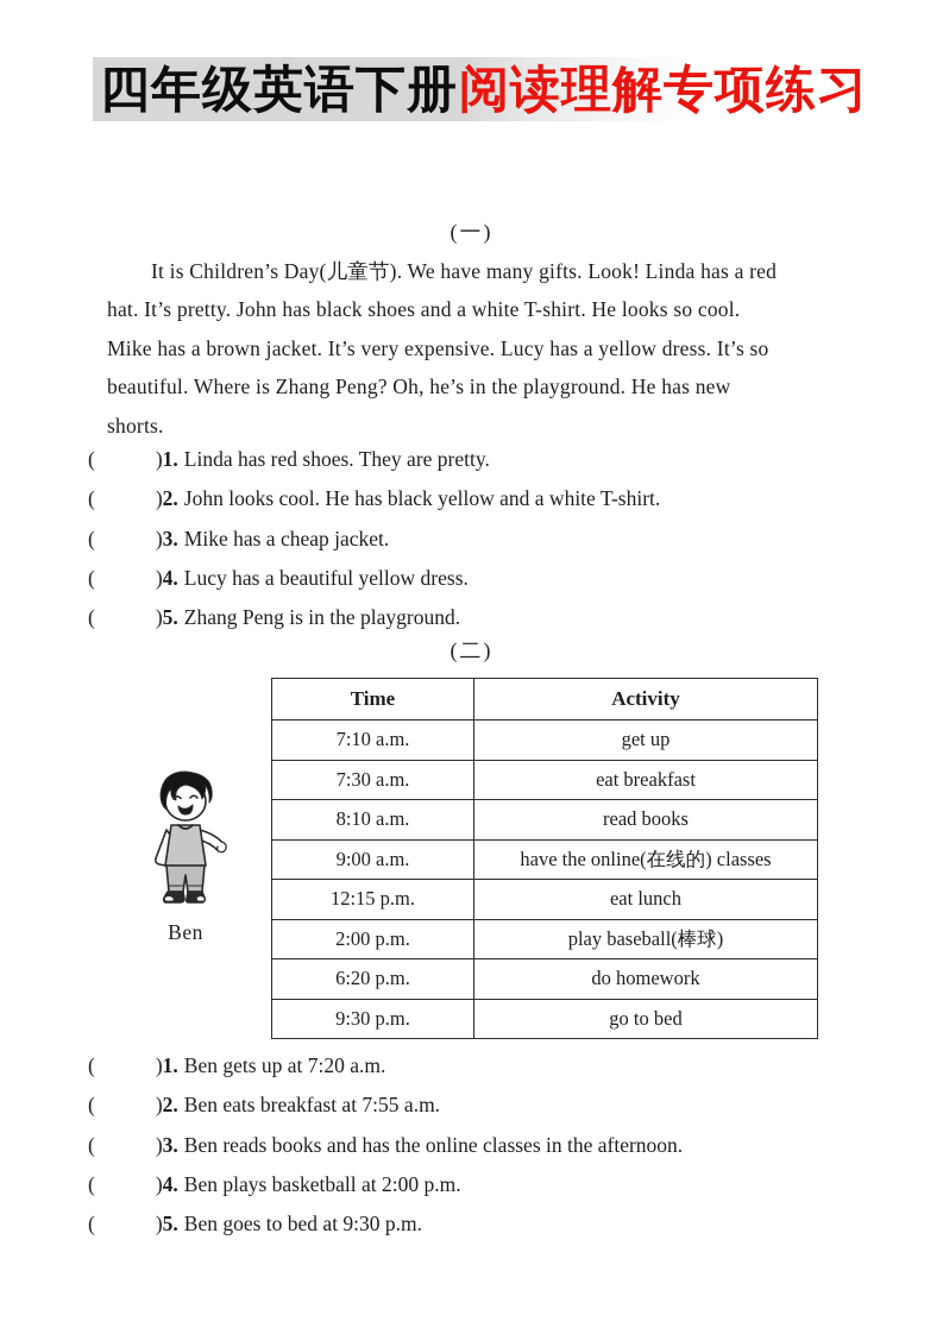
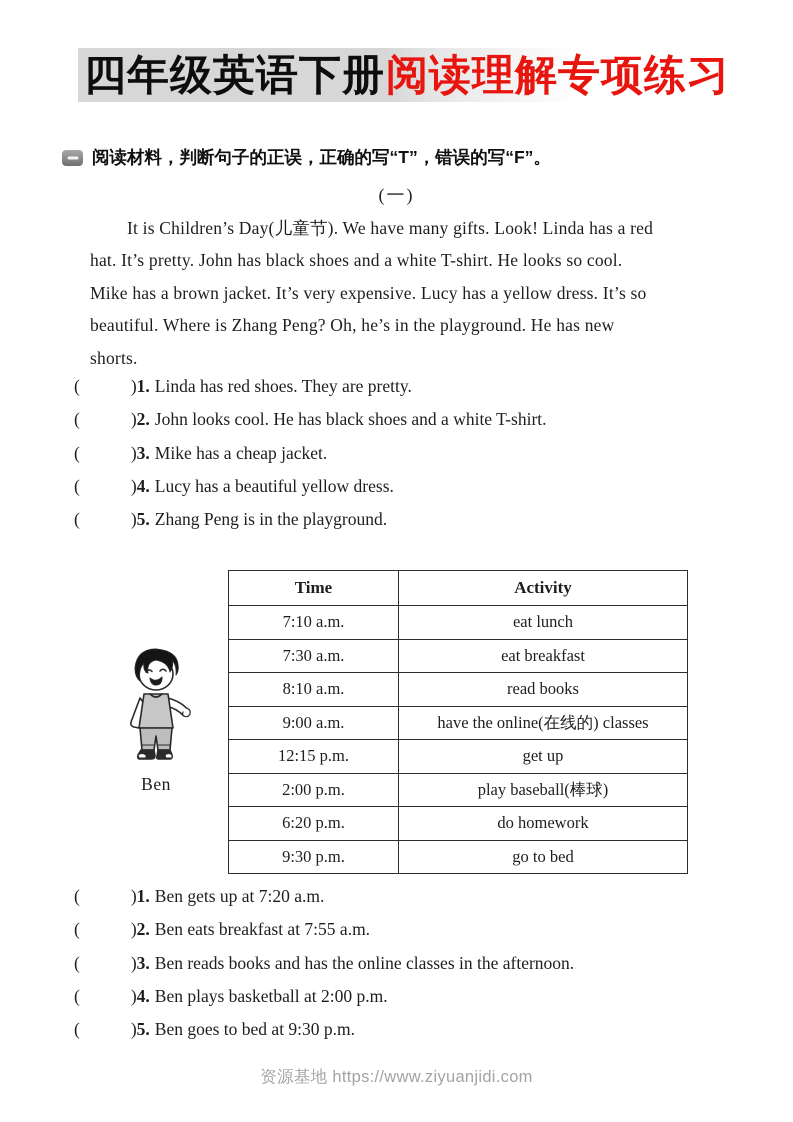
  四年级英语下册阅读理解专项练习
+ 阅读材料，判断句子的正误，正确的写“T”，错误的写“F”。
  (一)
  It is Children’s Day(儿童节). We have many gifts. Look! Linda has a red
  hat. It’s pretty. John has black shoes and a white T-shirt. He looks so cool.
  Mike has a brown jacket. It’s very expensive. Lucy has a yellow dress. It’s so
  beautiful. Where is Zhang Peng? Oh, he’s in the playground. He has new
  shorts.
  ( )1. Linda has red shoes. They are pretty.
- ( )2. John looks cool. He has black yellow and a white T-shirt.
+ ( )2. John looks cool. He has black shoes and a white T-shirt.
  ( )3. Mike has a cheap jacket.
  ( )4. Lucy has a beautiful yellow dress.
  ( )5. Zhang Peng is in the playground.
- (二)
  Ben
  Time	Activity
- 7:10 a.m.	get up
+ 7:10 a.m.	eat lunch
  7:30 a.m.	eat breakfast
  8:10 a.m.	read books
  9:00 a.m.	have the online(在线的) classes
- 12:15 p.m.	eat lunch
+ 12:15 p.m.	get up
  2:00 p.m.	play baseball(棒球)
  6:20 p.m.	do homework
  9:30 p.m.	go to bed
  ( )1. Ben gets up at 7:20 a.m.
  ( )2. Ben eats breakfast at 7:55 a.m.
  ( )3. Ben reads books and has the online classes in the afternoon.
  ( )4. Ben plays basketball at 2:00 p.m.
  ( )5. Ben goes to bed at 9:30 p.m.
+ 资源基地 https://www.ziyuanjidi.com
